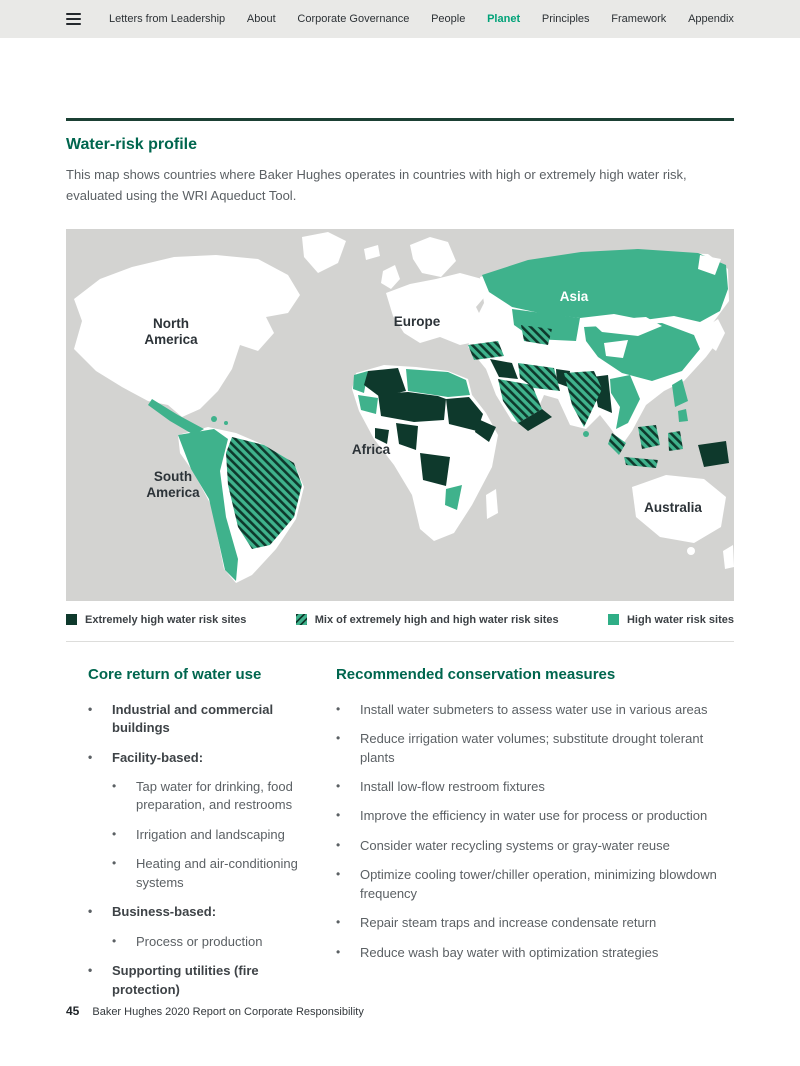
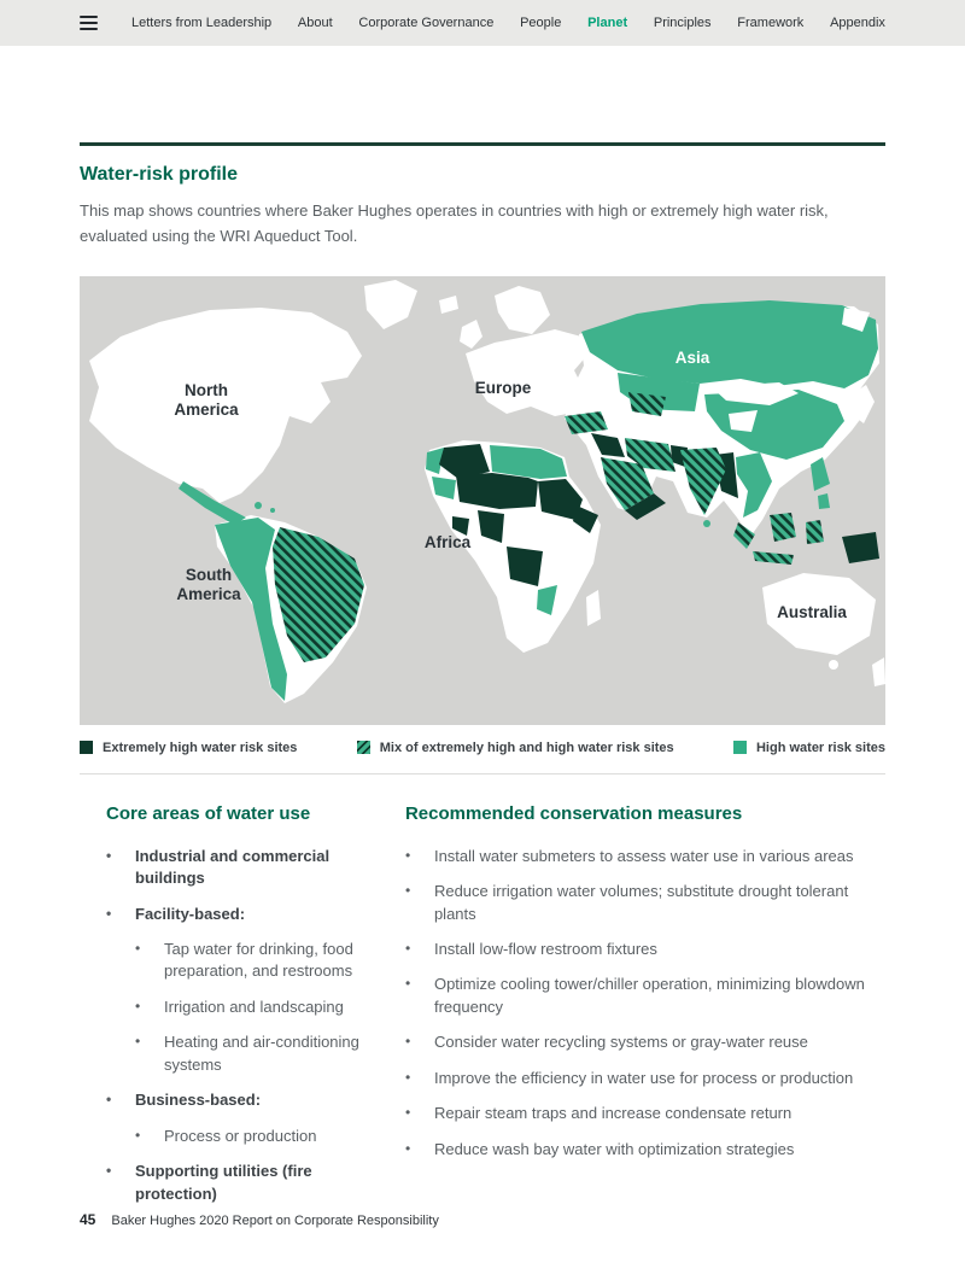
  Letters from Leadership
  About
  Corporate Governance
  People
  Planet
  Principles
  Framework
  Appendix
  Water-risk profile
  This map shows countries where Baker Hughes operates in countries with high or extremely high water risk, evaluated using the WRI Aqueduct Tool.
  North America
  Europe
  Asia
  Africa
  South America
  Australia
  Extremely high water risk sites
  Mix of extremely high and high water risk sites
  High water risk sites
- Core return of water use
+ Core areas of water use
  •
  Industrial and commercial buildings
  •
  Facility-based:
  •
  Tap water for drinking, food preparation, and restrooms
  •
  Irrigation and landscaping
  •
  Heating and air-conditioning systems
  •
  Business-based:
  •
  Process or production
  •
  Supporting utilities (fire protection)
  Recommended conservation measures
  •
  Install water submeters to assess water use in various areas
  •
  Reduce irrigation water volumes; substitute drought tolerant plants
  •
  Install low-flow restroom fixtures
  •
- Improve the efficiency in water use for process or production
+ Optimize cooling tower/chiller operation, minimizing blowdown frequency
  •
  Consider water recycling systems or gray-water reuse
  •
- Optimize cooling tower/chiller operation, minimizing blowdown frequency
+ Improve the efficiency in water use for process or production
  •
  Repair steam traps and increase condensate return
  •
  Reduce wash bay water with optimization strategies
  45
  Baker Hughes 2020 Report on Corporate Responsibility
